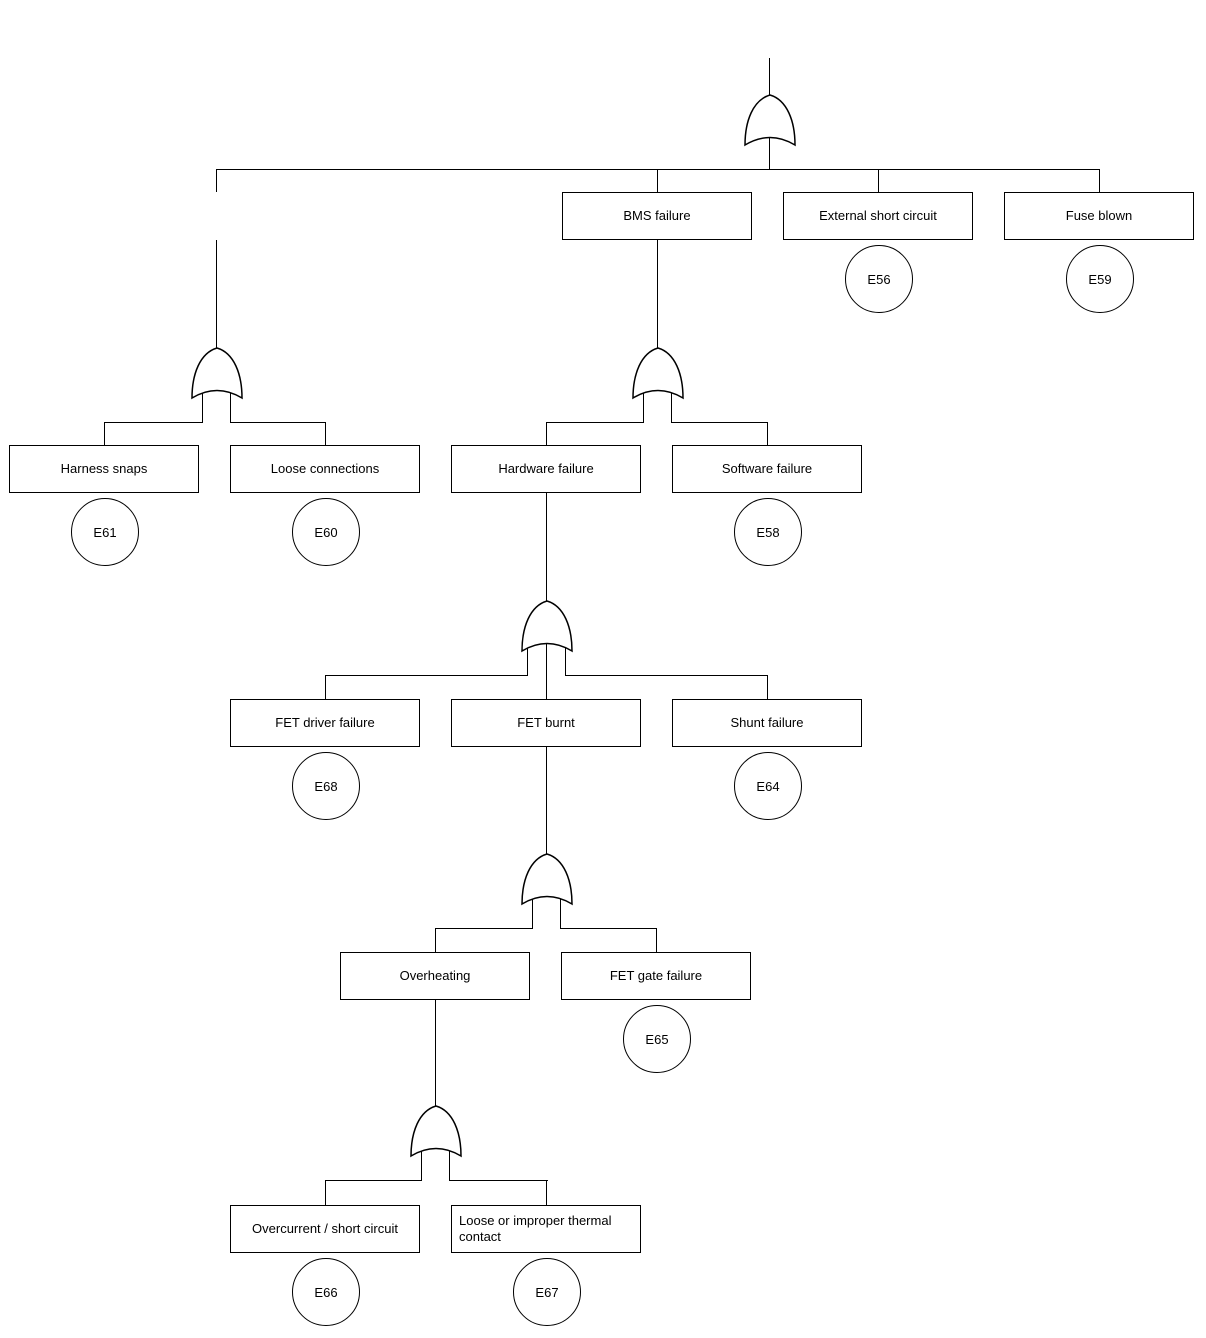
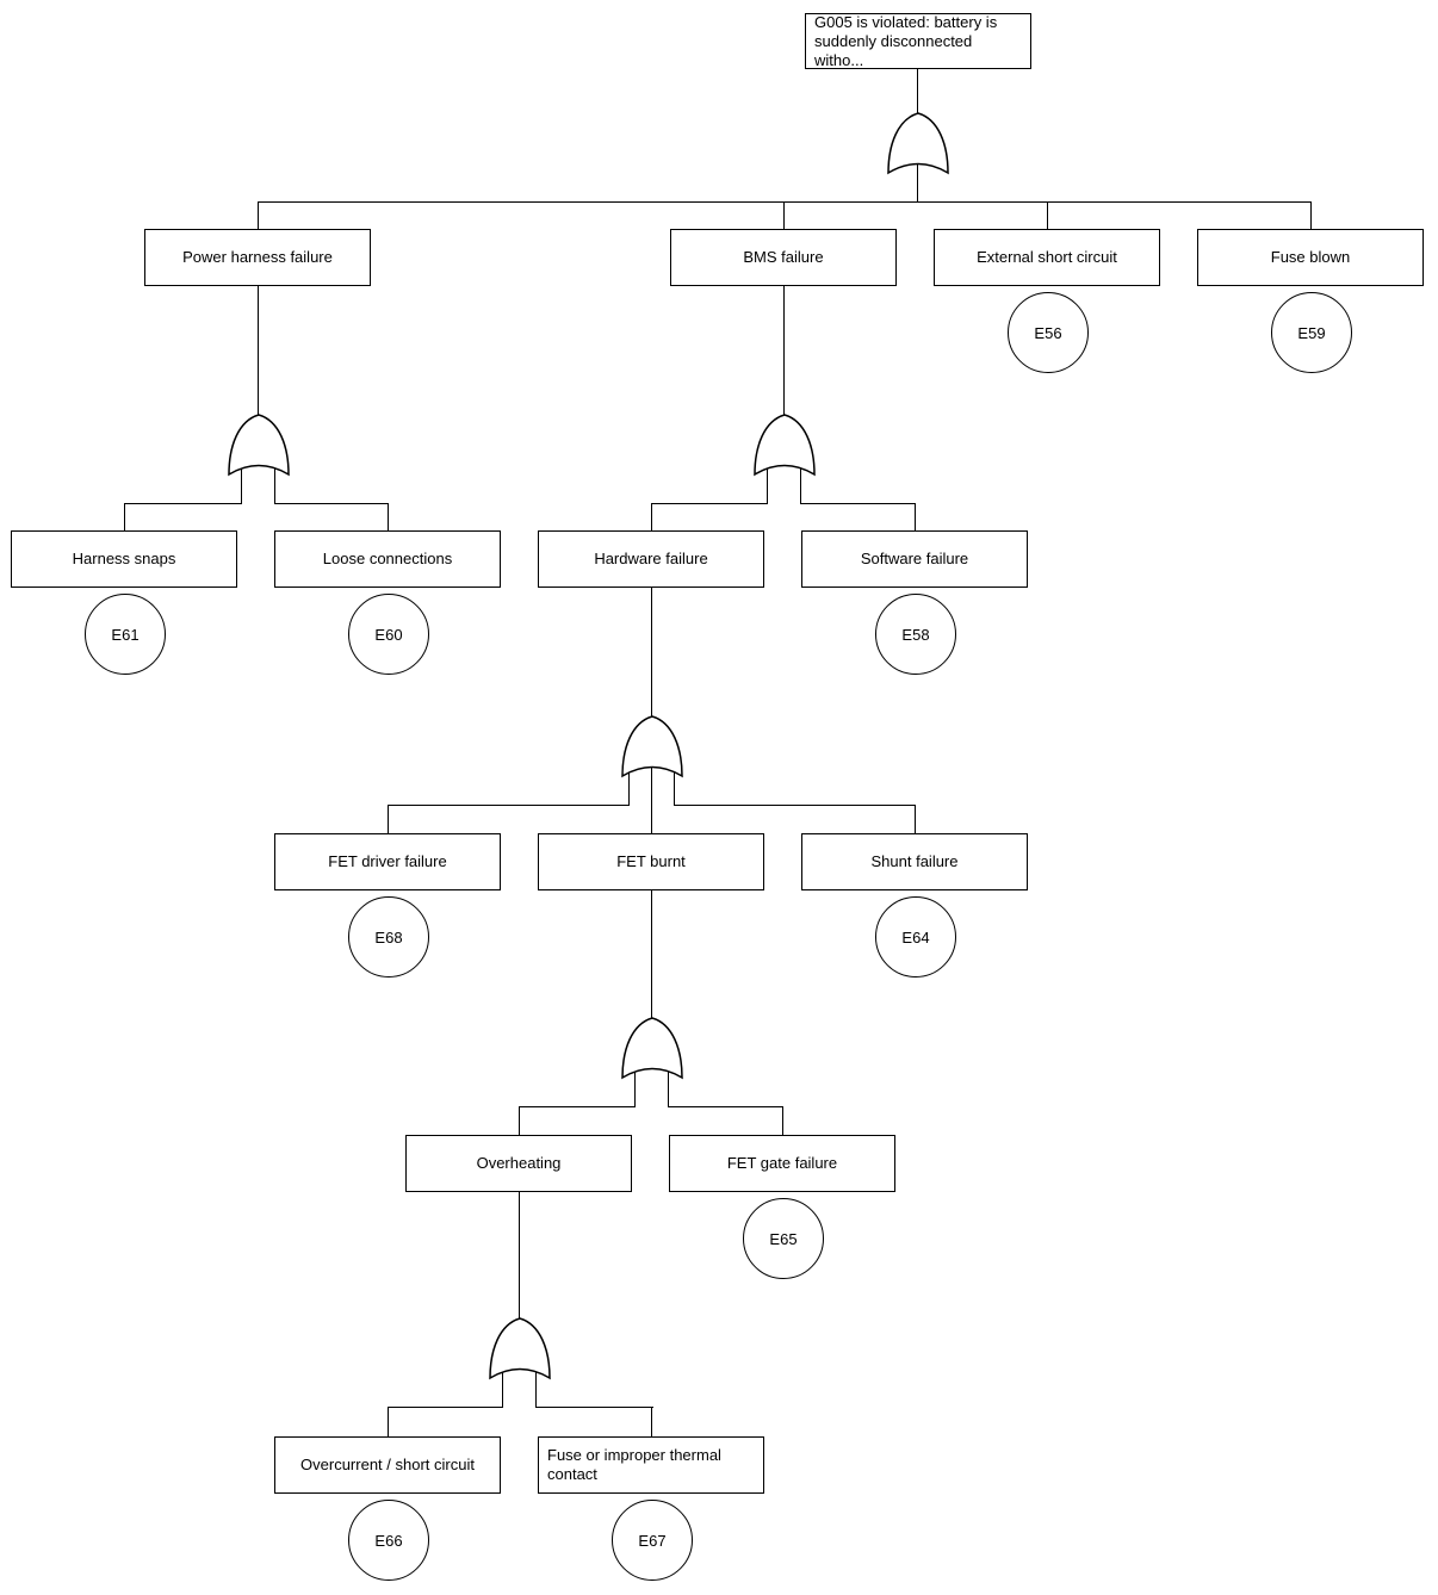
+ G005 is violated: battery is suddenly disconnected witho...
+ Power harness failure
  BMS failure
  External short circuit
  Fuse blown
  Harness snaps
  Loose connections
  Hardware failure
  Software failure
  FET driver failure
  FET burnt
  Shunt failure
  Overheating
  FET gate failure
  Overcurrent / short circuit
- Loose or improper thermal contact
+ Fuse or improper thermal contact
  E56
  E59
  E61
  E60
  E58
  E68
  E64
  E65
  E66
  E67
